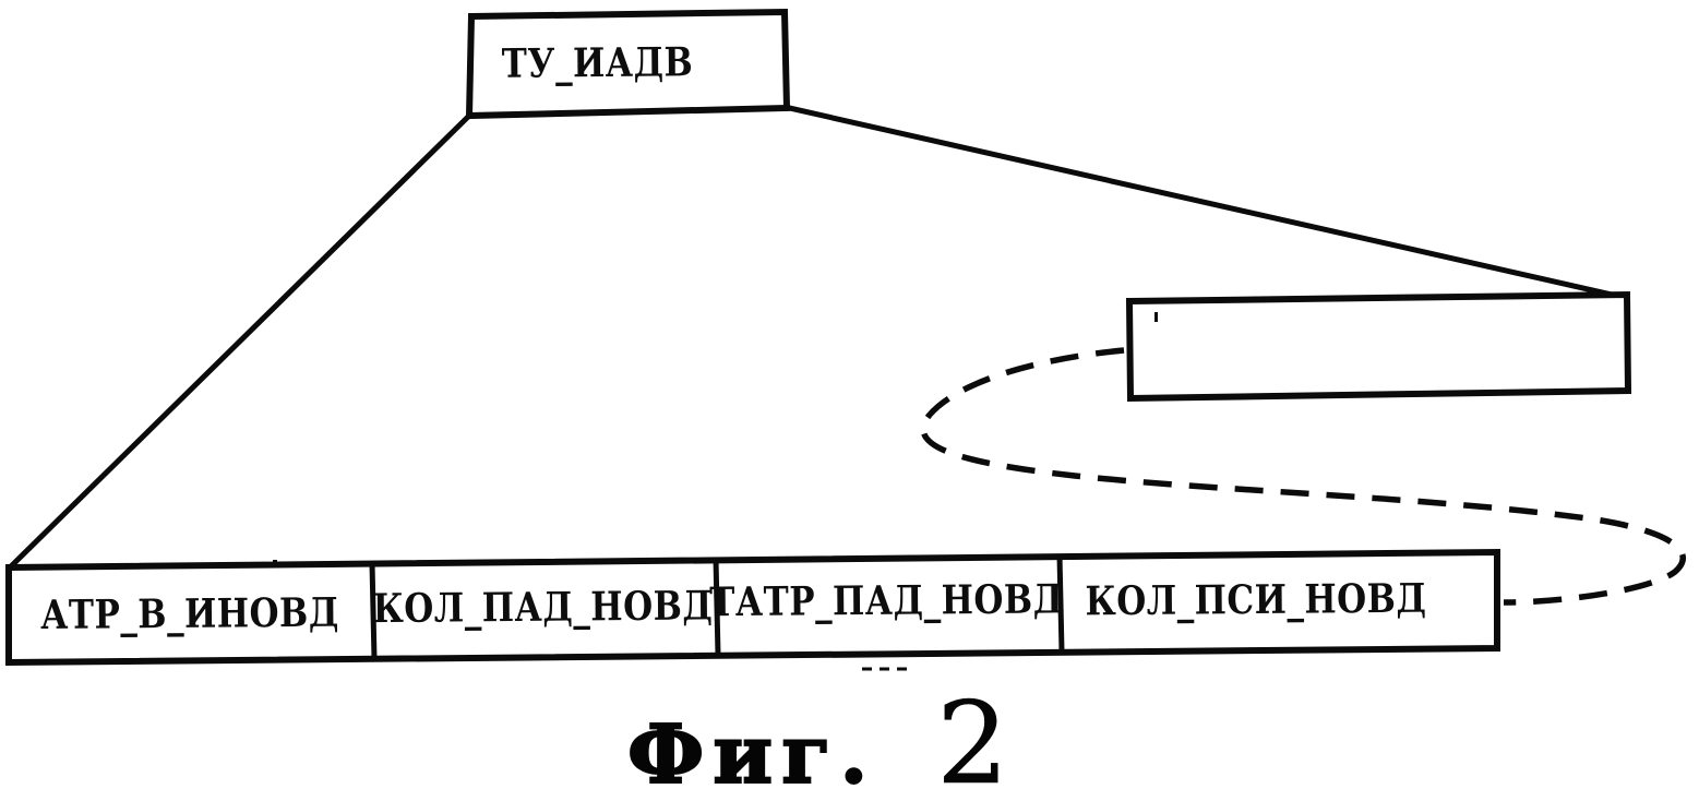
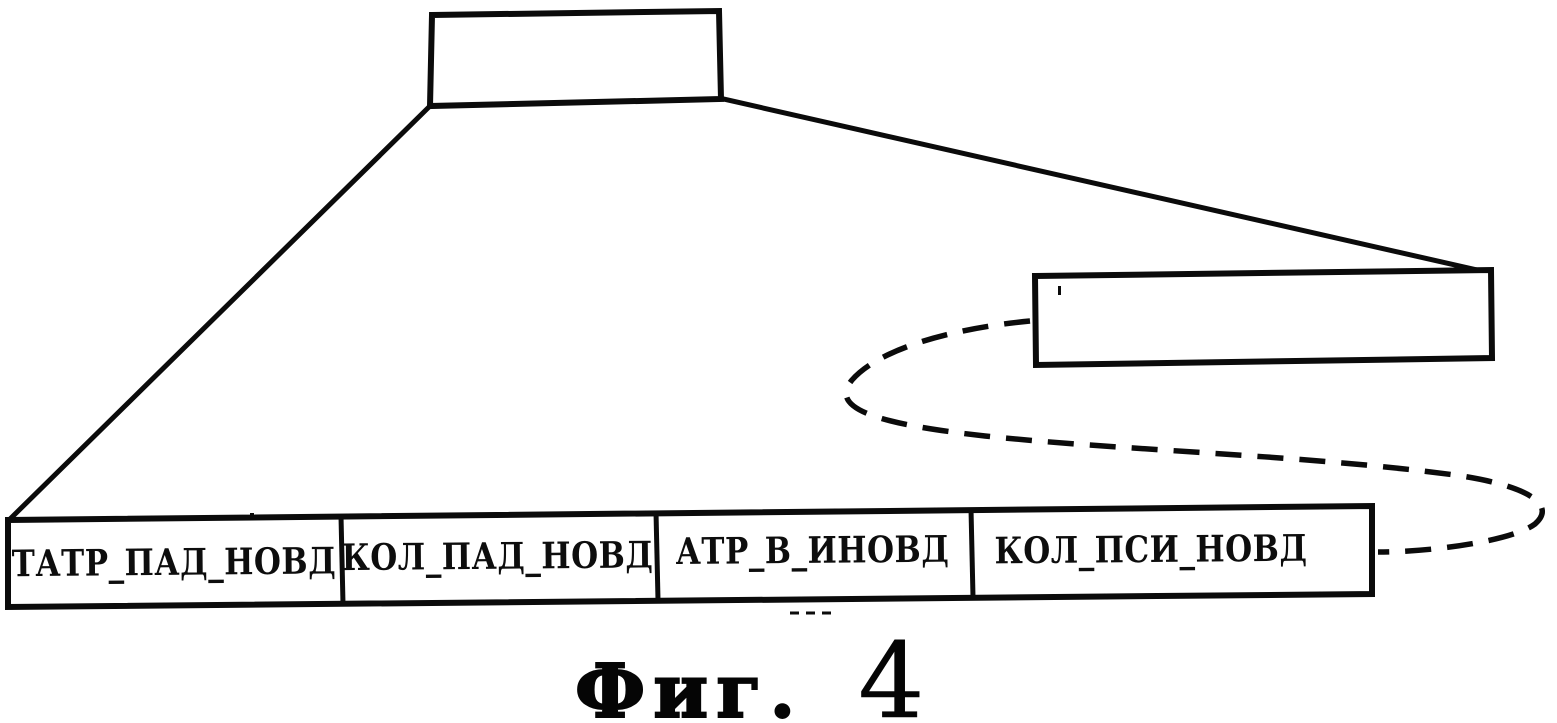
- ТУ_ИАДВ
- АТР_В_ИНОВД
+ ТАТР_ПАД_НОВД
  КОЛ_ПАД_НОВД
- ТАТР_ПАД_НОВД
+ АТР_В_ИНОВД
  КОЛ_ПСИ_НОВД
  Фиг.
- 2
+ 4
